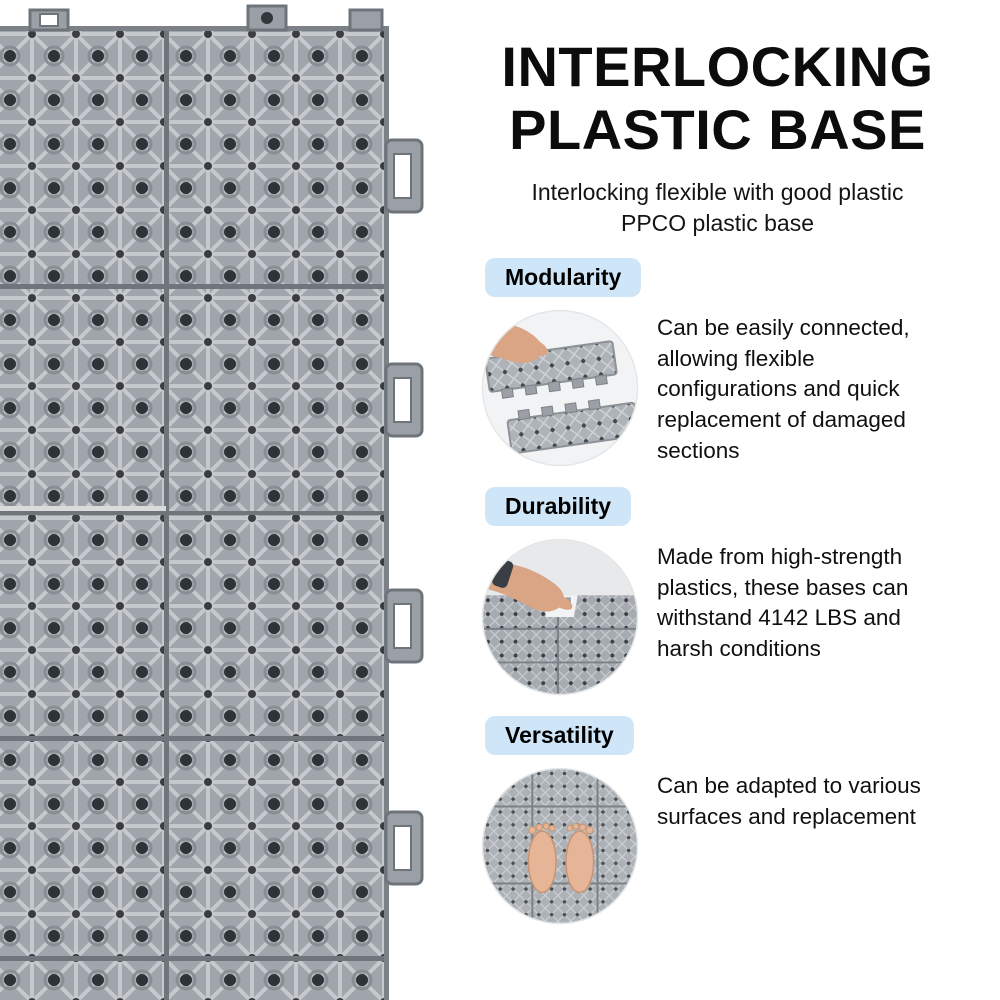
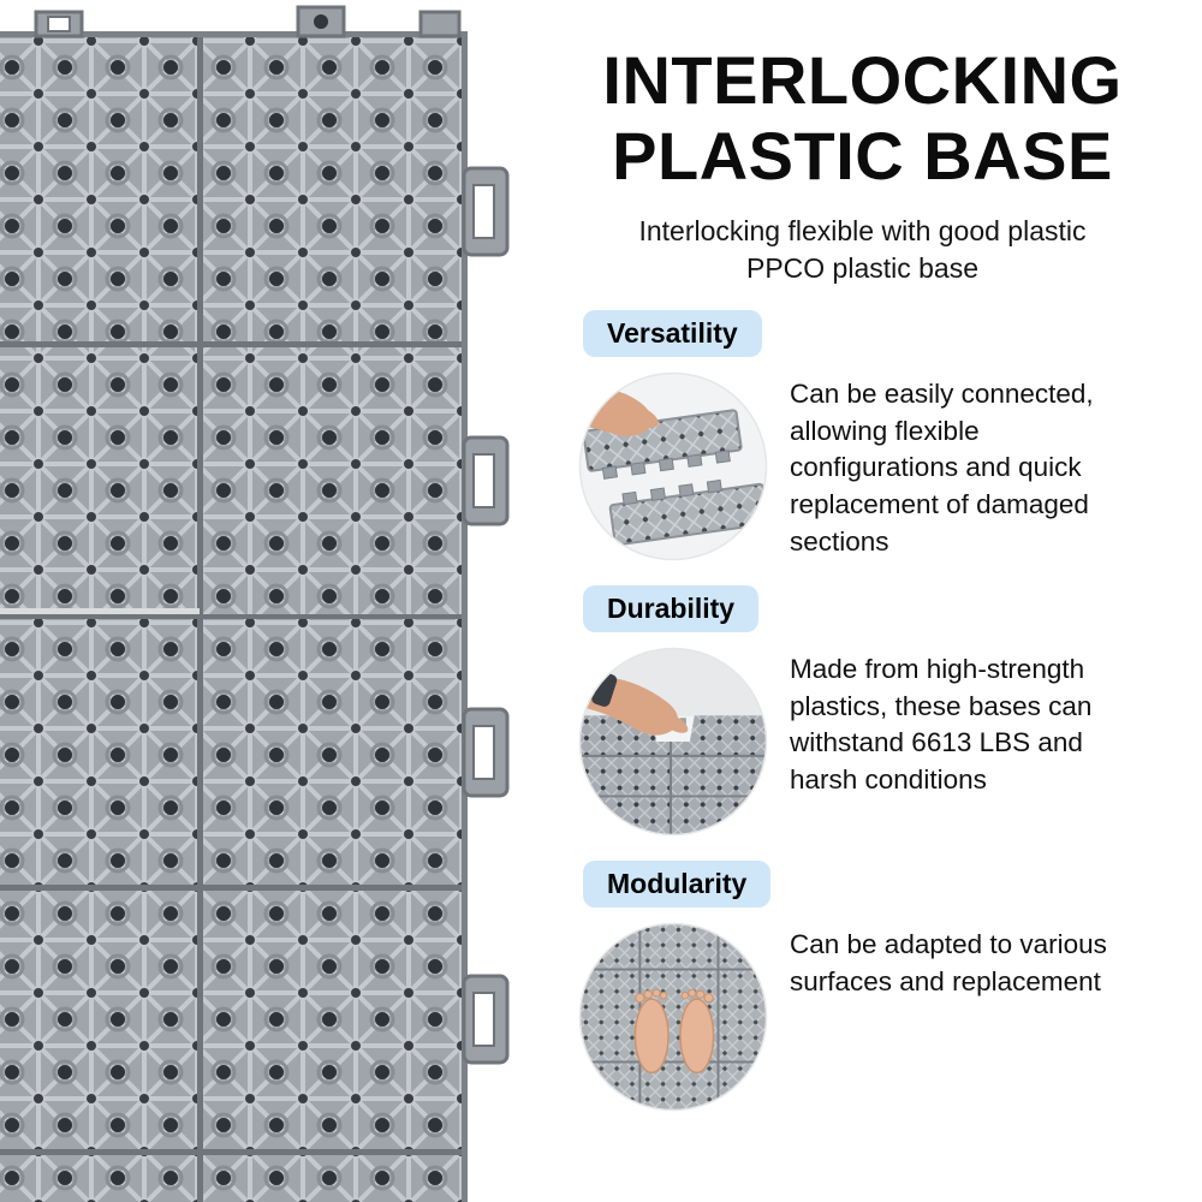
  INTERLOCKING
  PLASTIC BASE
  Interlocking flexible with good plastic PPCO plastic base
- Modularity
+ Versatility
  Can be easily connected, allowing flexible configurations and quick replacement of damaged sections
  Durability
- Made from high-strength plastics, these bases can withstand 4142 LBS and harsh conditions
+ Made from high-strength plastics, these bases can withstand 6613 LBS and harsh conditions
- Versatility
+ Modularity
  Can be adapted to various surfaces and replacement
